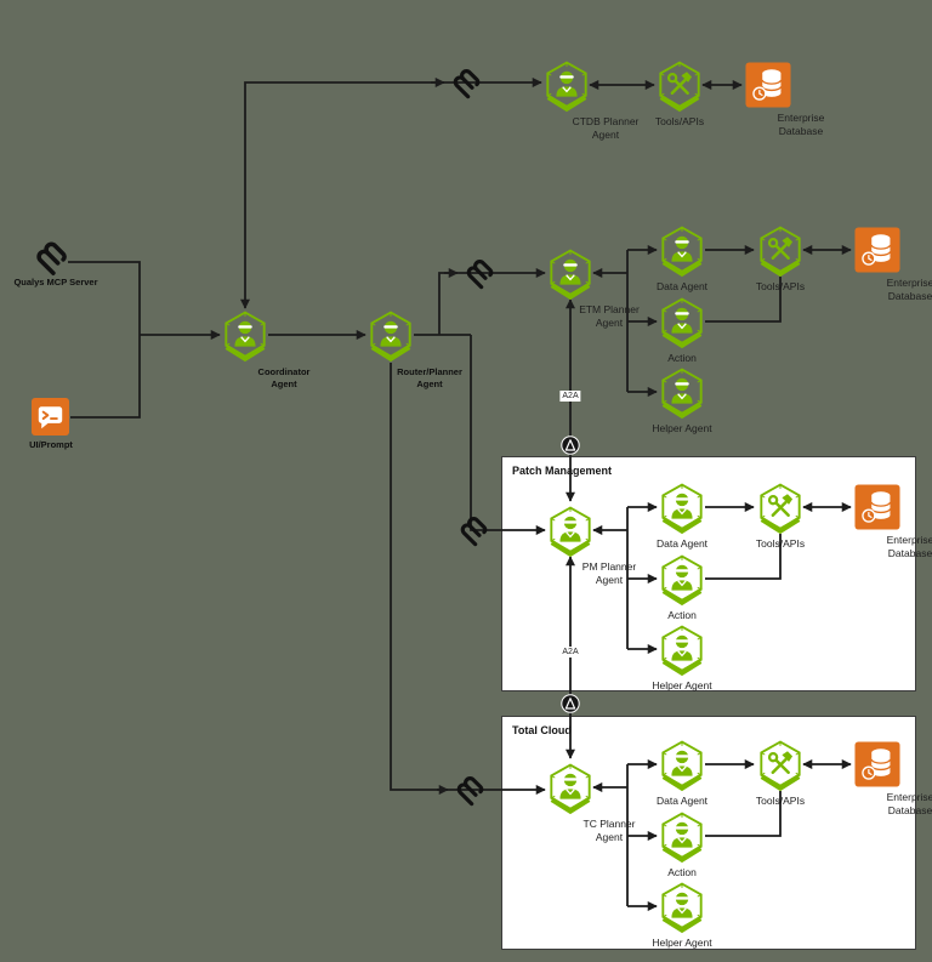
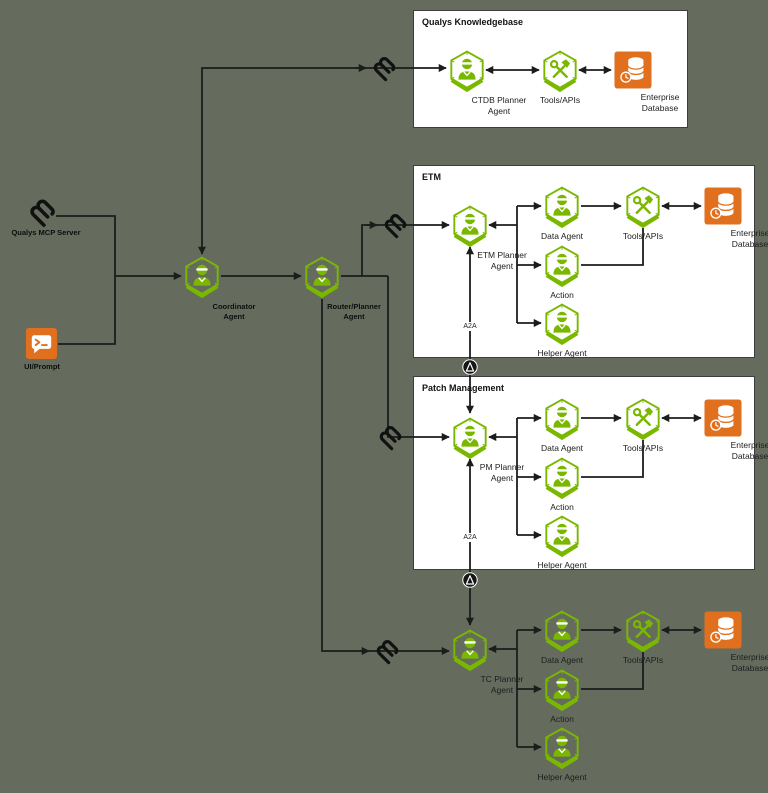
+ Qualys Knowledgebase
+ ETM
  Patch Mangement
- Total Cloud
  Qualys MCP Server
  UI/Prompt
  Coordinator Agent
  Router/Planner Agent
  CTDB Planner Agent
  Tools/APIs
  Enterprise Database
  ETM Planner Agent
  Data Agent
  Tools/APIs
  Enterprise Database
  Action
  Helper Agent
  PM Planner Agent
  Data Agent
  Tools/APIs
  Enterprise Database
  Action
  Helper Agent
  TC Planner Agent
  Data Agent
  Tools/APIs
  Enterprise Database
  Action
  Helper Agent
